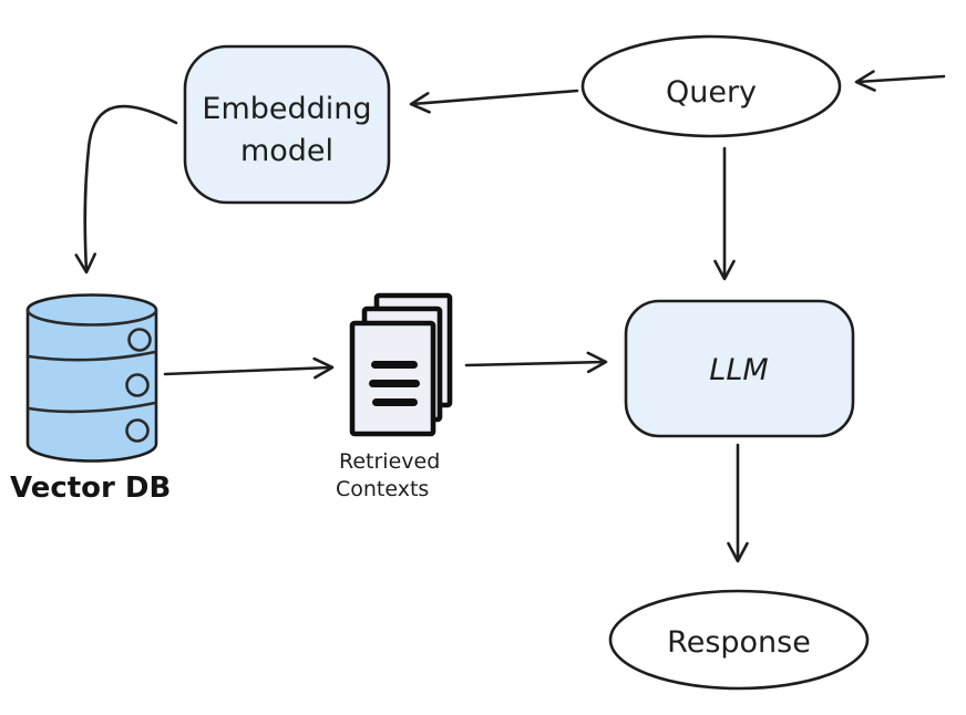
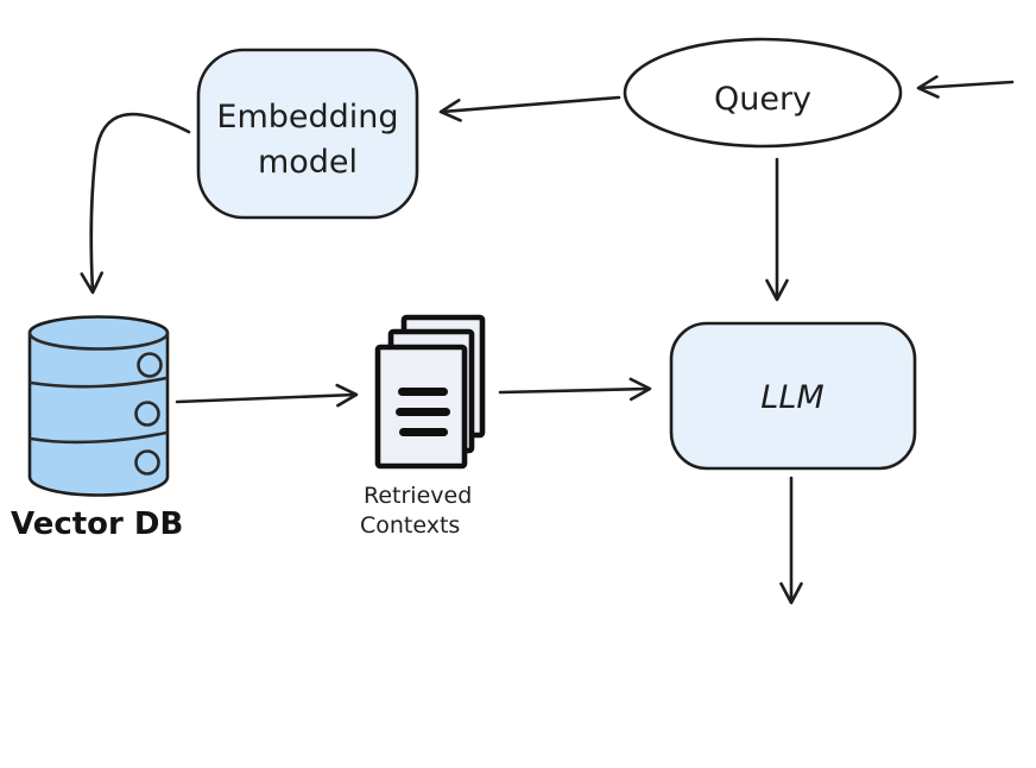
  Embedding
  model
  Query
  Vector DB
  Retrieved
  Contexts
  LLM
- Response
